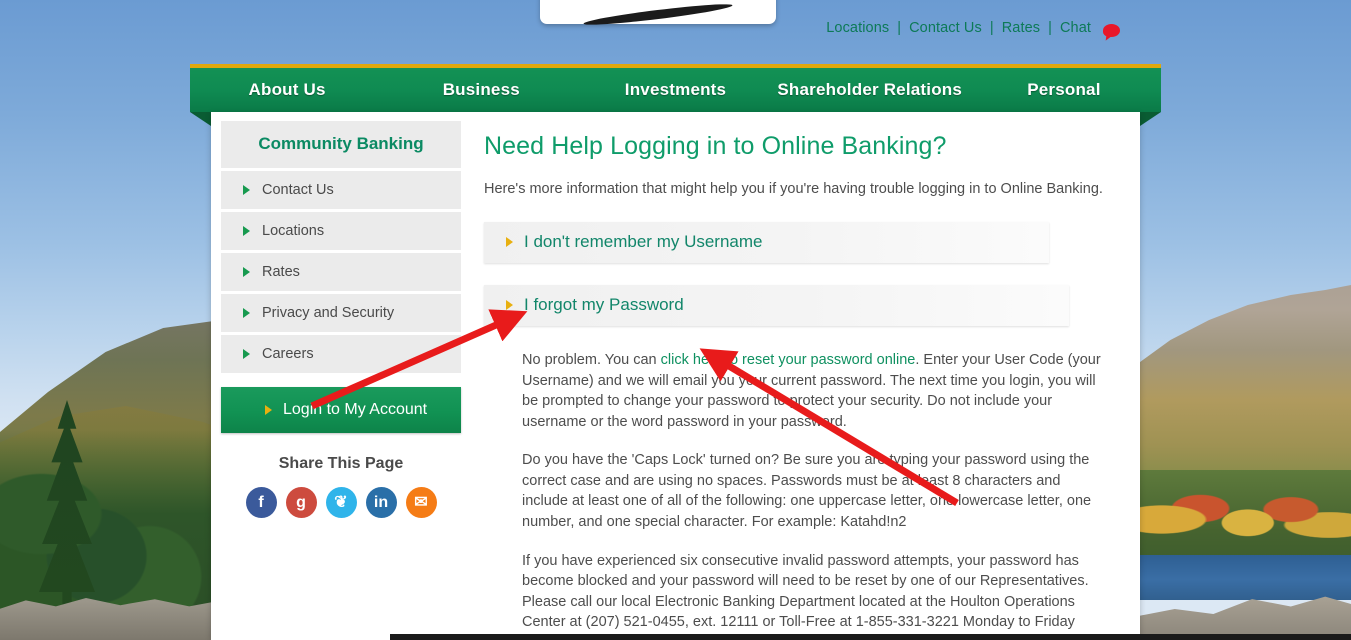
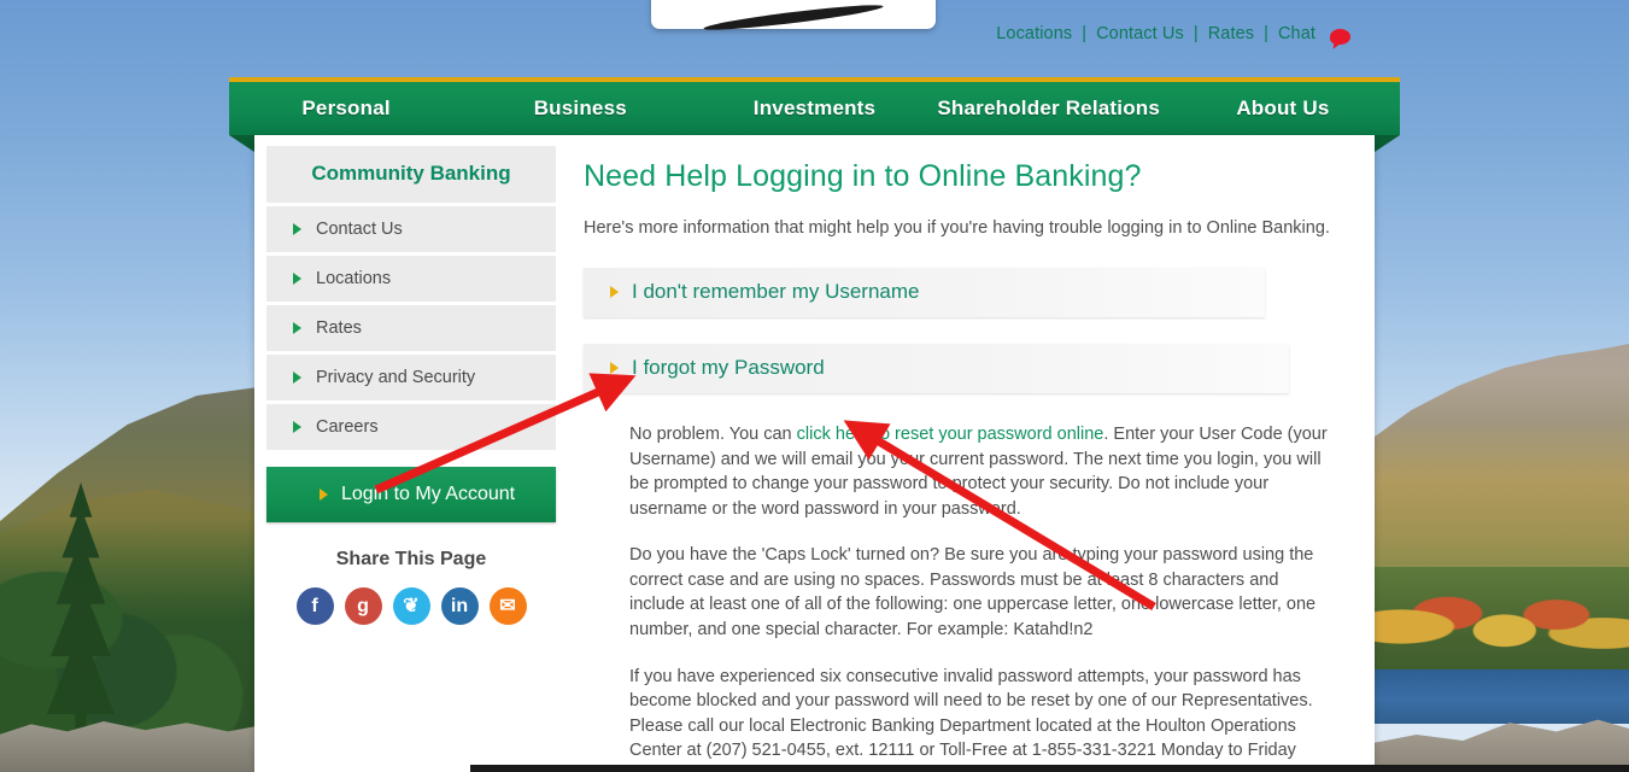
  Locations
  |
  Contact Us
  |
  Rates
  |
  Chat
- About Us
+ Personal
  Business
  Investments
  Shareholder Relations
- Personal
+ About Us
  Community Banking
  Contact Us
  Locations
  Rates
  Privacy and Security
  Careers
  Login to My Account
  Share This Page
  f
  g
  ❦
  in
  ✉
  Need Help Logging in to Online Banking?
  Here's more information that might help you if you're having trouble logging in to Online Banking.
  I don't remember my Username
  I forgot my Password
  No problem. You can click her to reset your password online. Enter your User Code (your Username) and we will email you yr current password. The next time you login, you will be prompted to change your password trotect your security. Do not include your username or the word password in your passrd.
  Do you have the 'Caps Lock' turned on? Be sure you aryping your password using the correct case and are using no spaces. Passwords must be atast 8 characters and include at least one of all of the following: one uppercase letter, on lowercase letter, one number, and one special character. For example: Katahd!n2
  If you have experienced six consecutive invalid password attempts, your password has become blocked and your password will need to be reset by one of our Representatives. Please call our local Electronic Banking Department located at the Houlton Operations Center at (207) 521-0455, ext. 12111 or Toll-Free at 1-855-331-3221 Monday to Friday
